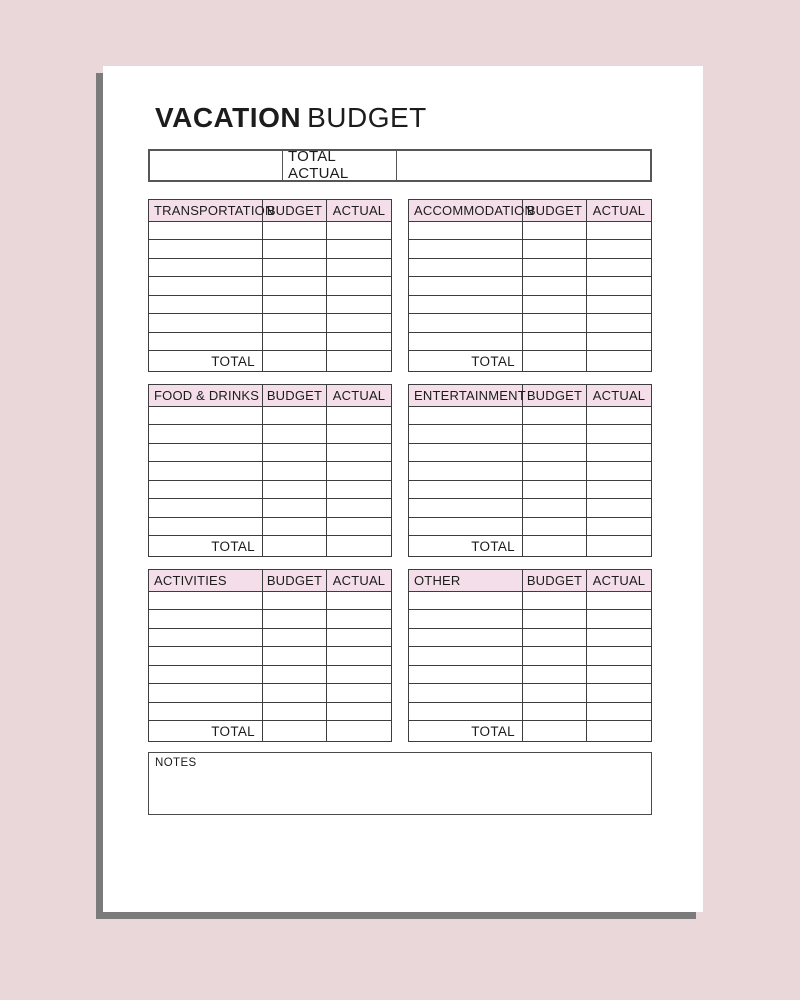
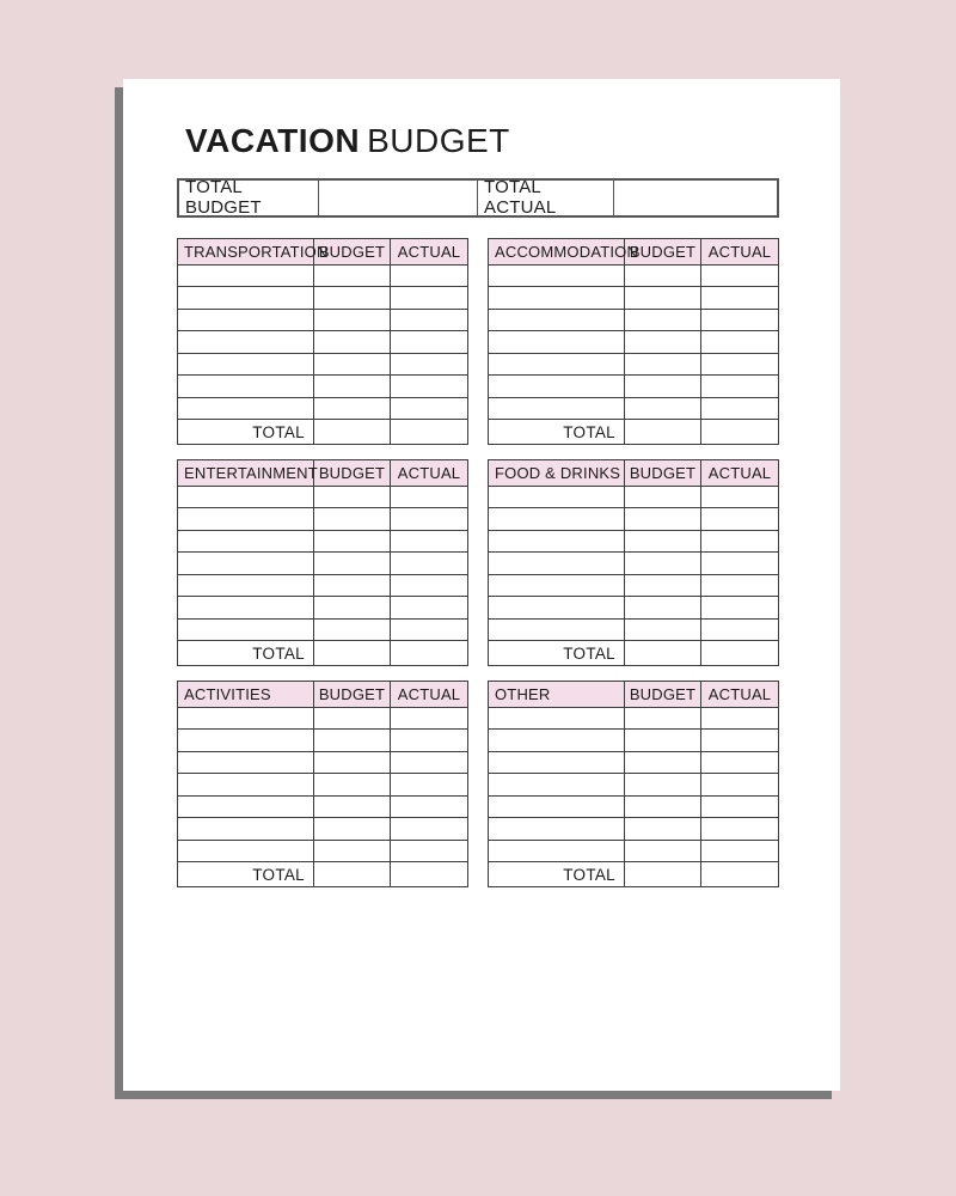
  VACATION BUDGET
+ TOTAL BUDGET
  TOTAL ACTUAL
  TRANSPORTATIO
  BUDGET
  ACTUAL
  TOTAL
  ACCOMMODATIO
  BUDGET
  ACTUAL
  TOTAL
- FOOD & DRINKS
+ ENTERTAINMENT
  BUDGET
  ACTUAL
  TOTAL
- ENTERTAINMENT
+ FOOD & DRINKS
  BUDGET
  ACTUAL
  TOTAL
  ACTIVITIES
  BUDGET
  ACTUAL
  TOTAL
  OTHER
  BUDGET
  ACTUAL
  TOTAL
- NOTES
